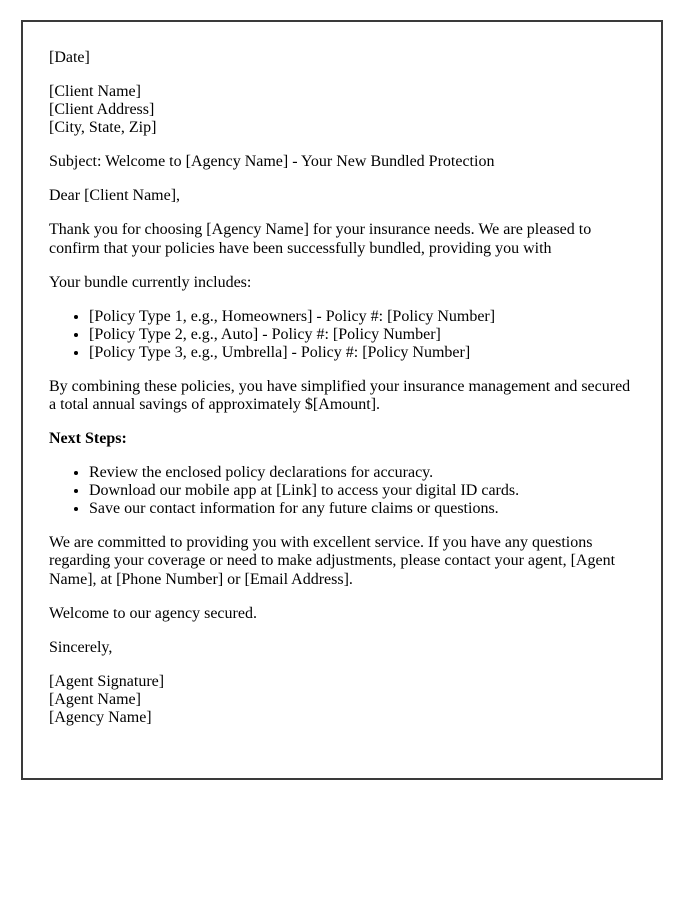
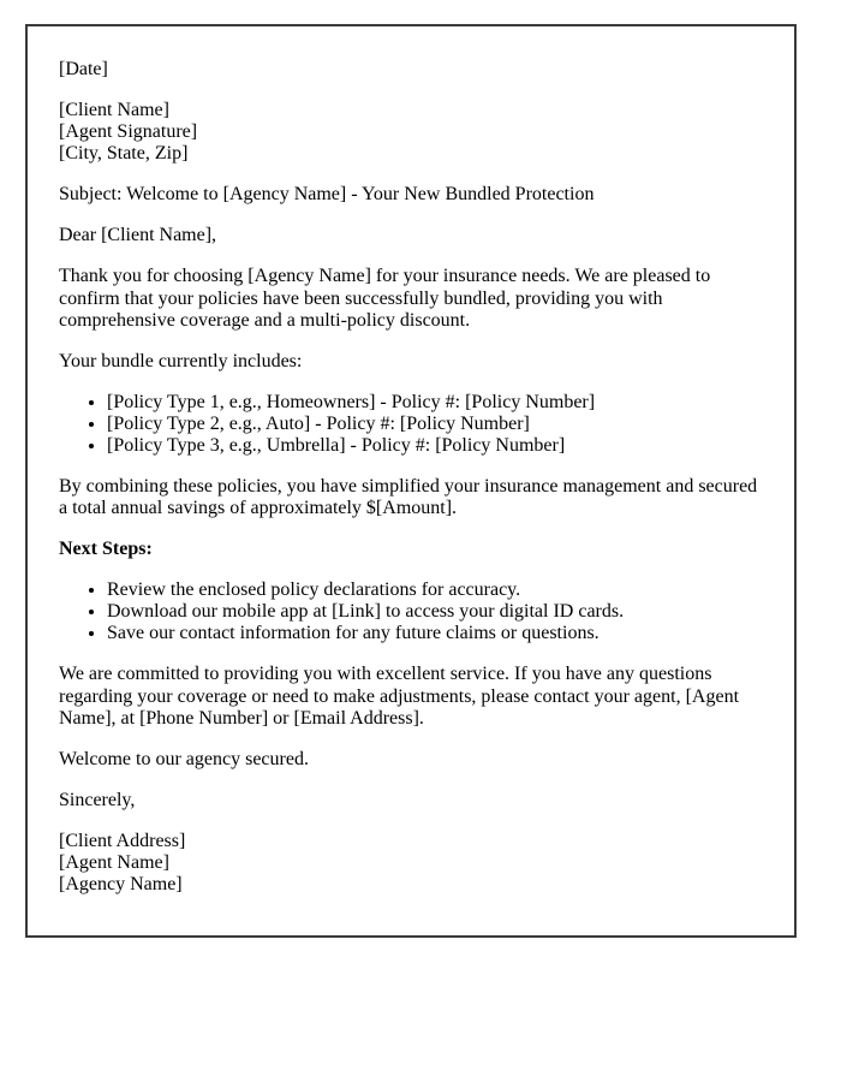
  [Date]
  [Client Name]
- [Client Address]
+ [Agent Signature]
  [City, State, Zip]
  Subject: Welcome to [Agency Name] - Your New Bundled Protection
  Dear [Client Name],
  Thank you for choosing [Agency Name] for your insurance needs. We are pleased to
  confirm that your policies have been successfully bundled, providing you with
+ comprehensive coverage and a multi-policy discount.
  Your bundle currently includes:
  [Policy Type 1, e.g., Homeowners] - Policy #: [Policy Number]
  [Policy Type 2, e.g., Auto] - Policy #: [Policy Number]
  [Policy Type 3, e.g., Umbrella] - Policy #: [Policy Number]
  By combining these policies, you have simplified your insurance management and secured
  a total annual savings of approximately $[Amount].
  Next Steps:
  Review the enclosed policy declarations for accuracy.
  Download our mobile app at [Link] to access your digital ID cards.
  Save our contact information for any future claims or questions.
  We are committed to providing you with excellent service. If you have any questions
  regarding your coverage or need to make adjustments, please contact your agent, [Agent
  Name], at [Phone Number] or [Email Address].
  Welcome to our agency secured.
  Sincerely,
- [Agent Signature]
+ [Client Address]
  [Agent Name]
  [Agency Name]
